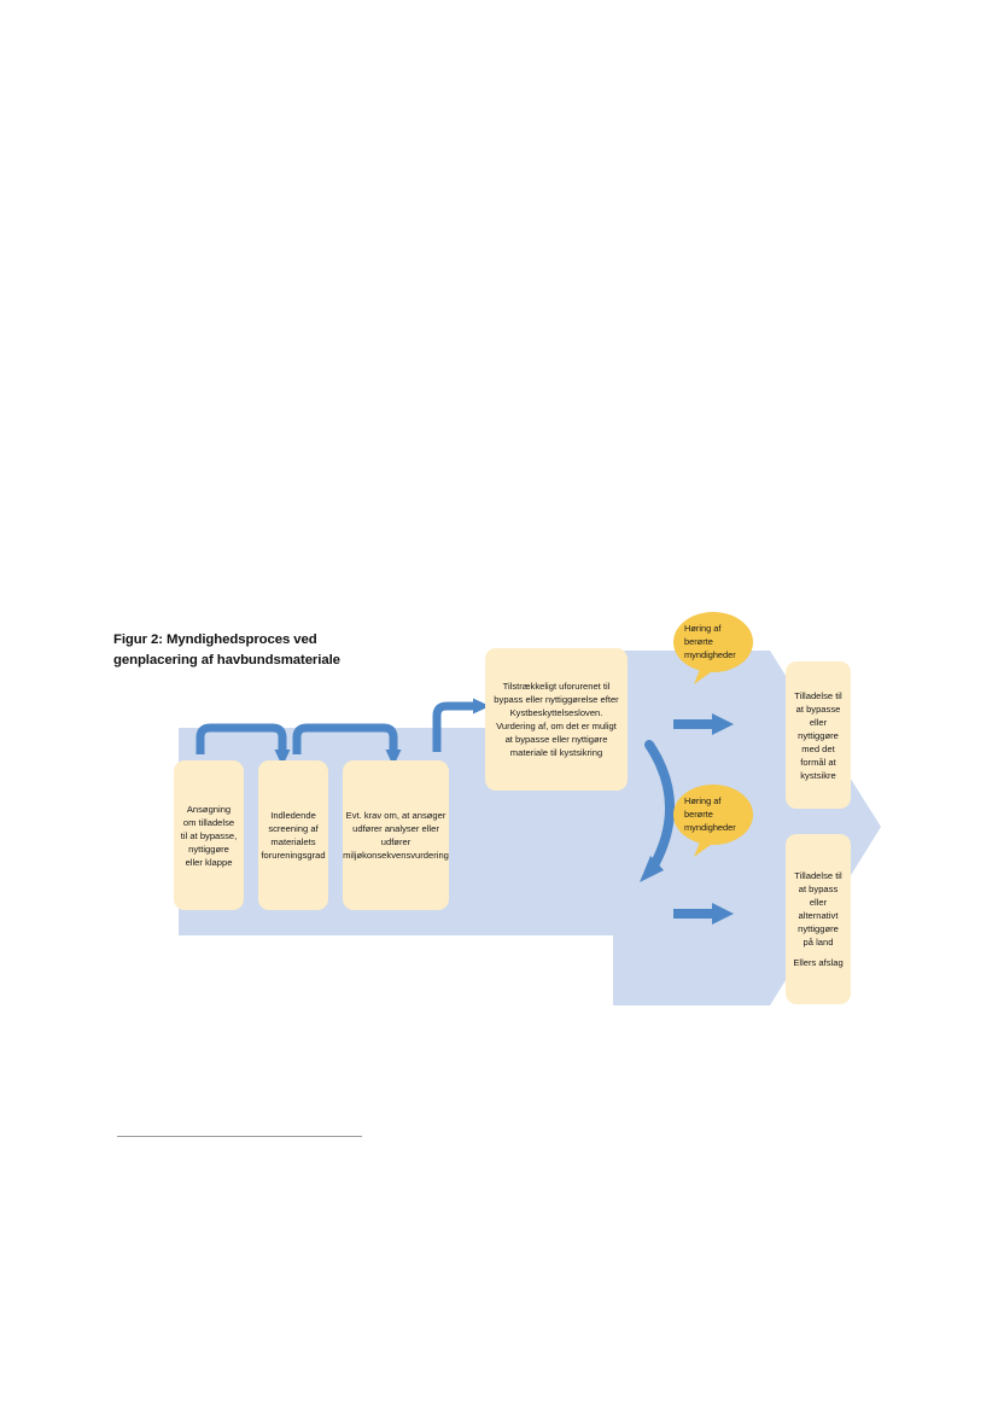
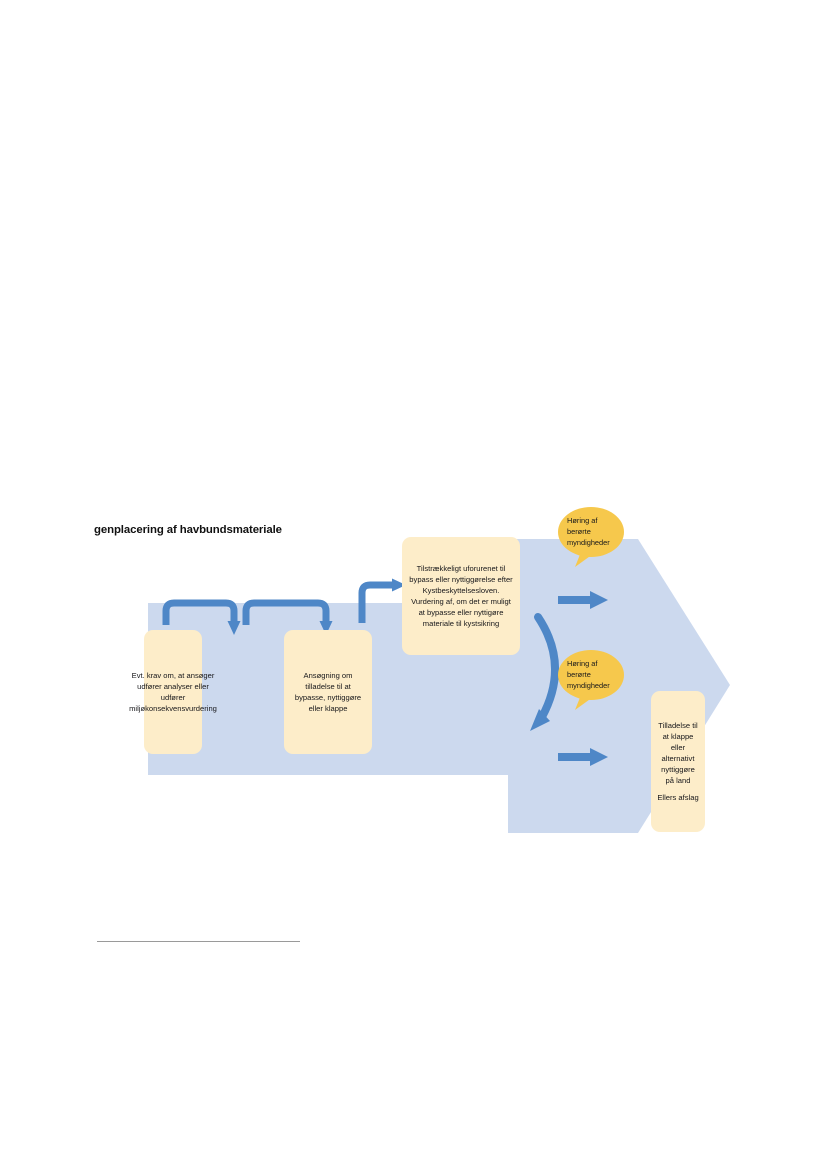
- Figur 2: Myndighedsproces ved
  genplacering af havbundsmateriale
- Ansøgning om tilladelse til at bypasse, nyttiggøre eller klappe
+ Evt. krav om, at ansøger udfører analyser eller udfører miljøkonsekvensvurdering
- Indledende screening af materialets forureningsgrad
- Evt. krav om, at ansøger udfører analyser eller udfører miljøkonsekvensvurdering
+ Ansøgning om tilladelse til at bypasse, nyttiggøre eller klappe
  Tilstrækkeligt uforurenet til bypass eller nyttiggørelse efter Kystbeskyttelsesloven. Vurdering af, om det er muligt at bypasse eller nyttigøre materiale til kystsikring
- Tilladelse til at bypasse eller nyttiggøre med det formål at kystsikre
- Tilladelse til at bypass eller alternativt nyttiggøre på land
+ Tilladelse til at klappe eller alternativt nyttiggøre på land
  Ellers afslag
  Høring af berørte myndigheder
  Høring af berørte myndigheder
